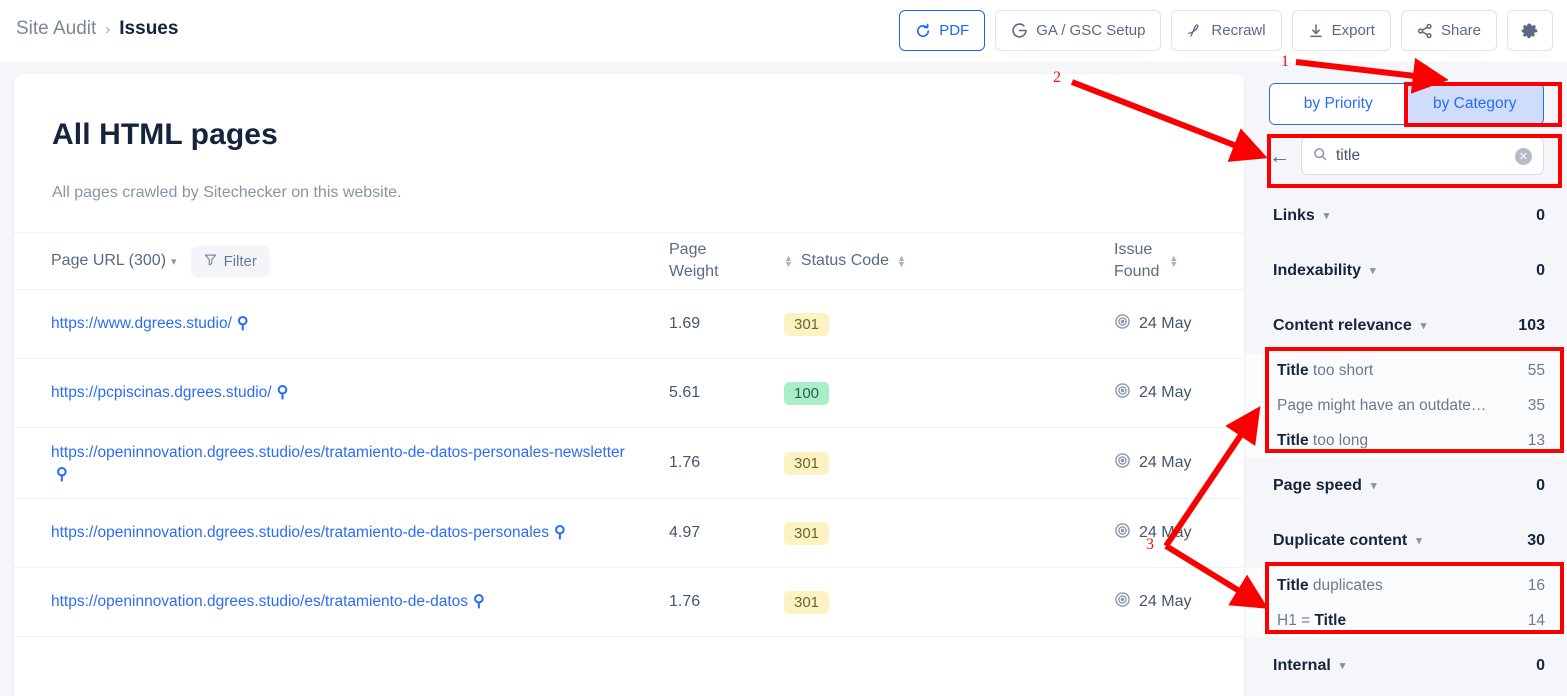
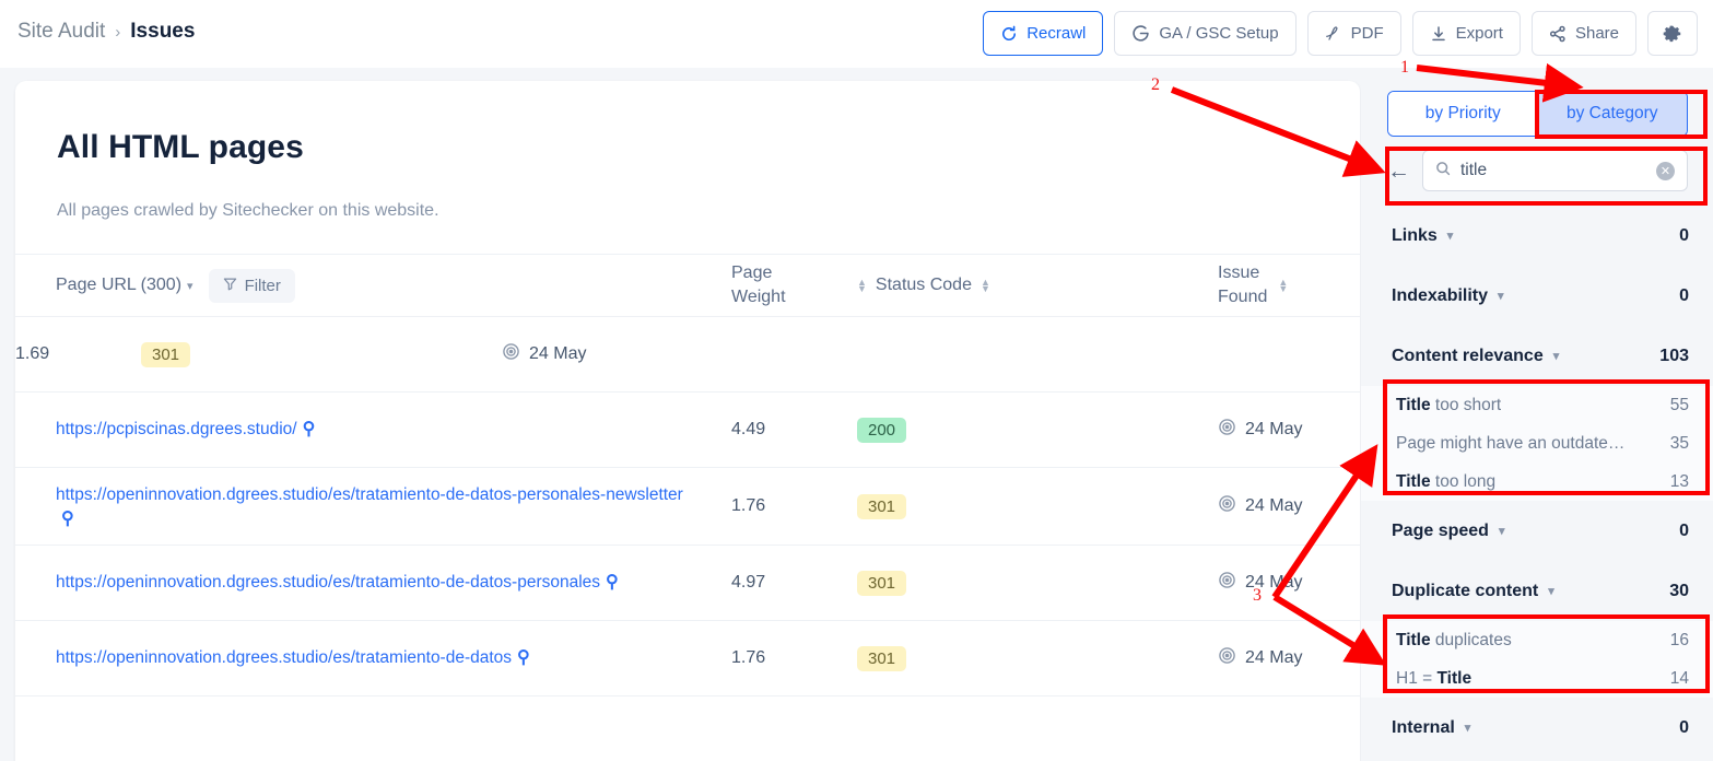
  Site Audit
  ›
  Issues
- PDF
+ Recrawl
  GA / GSC Setup
- Recrawl
+ PDF
  Export
  Share
  All HTML pages
  All pages crawled by Sitechecker on this website.
  Page URL (300)
  ▾
  Filter
  Page
  Weight
  ▲
  ▼
  Status Code
  ▲
  ▼
  Issue
  Found
  ▲
  ▼
- https://www.dgrees.studio/ ⚲
  1.69
  301
  24 May
  https://pcpiscinas.dgrees.studio/ ⚲
- 5.61
+ 4.49
- 100
+ 200
  24 May
  https://openinnovation.dgrees.studio/es/tratamiento-de-datos-personales-newsletter⚲
  1.76
  301
  24 May
  https://openinnovation.dgrees.studio/es/tratamiento-de-datos-personales ⚲
  4.97
  301
  24 May
  https://openinnovation.dgrees.studio/es/tratamiento-de-datos ⚲
  1.76
  301
  24 May
  by Priority
  by Category
  ←
  title
  ✕
  Links
  ▾
  0
  Indexability
  ▾
  0
  Content relevance
  ▾
  103
  Title too short
  55
  Page might have an outdated t
  35
  Title too long
  13
  Page speed
  ▾
  0
  Duplicate content
  ▾
  30
  Title duplicates
  16
  H1 = Title
  14
  Internal
  ▾
  0
  1
  2
  3
